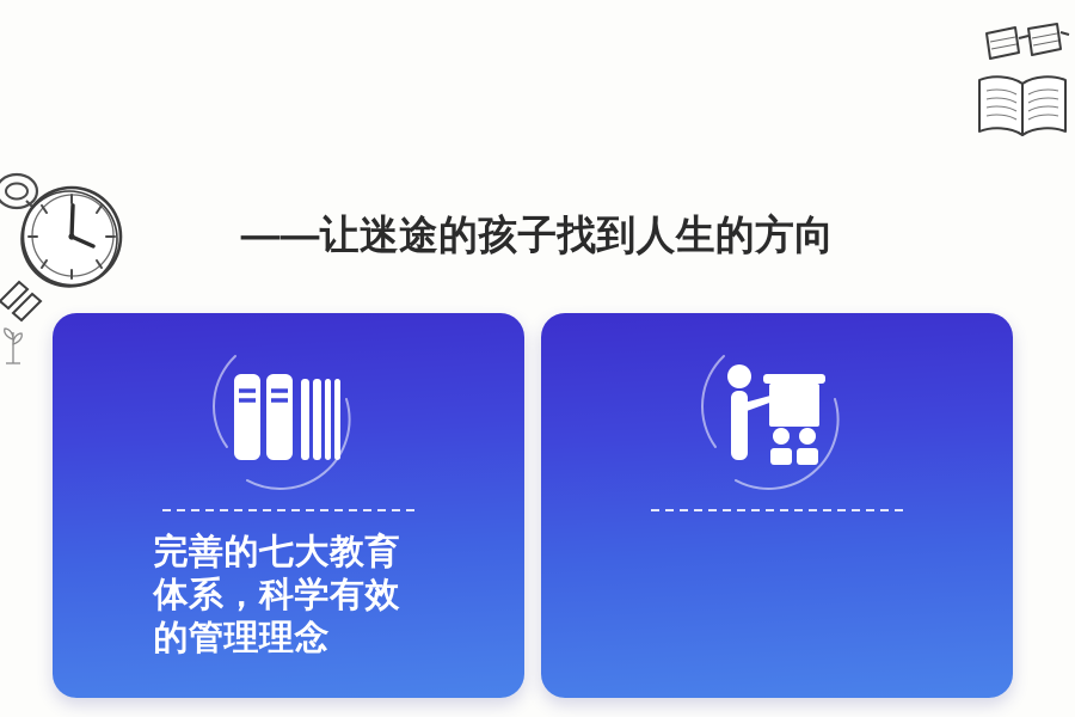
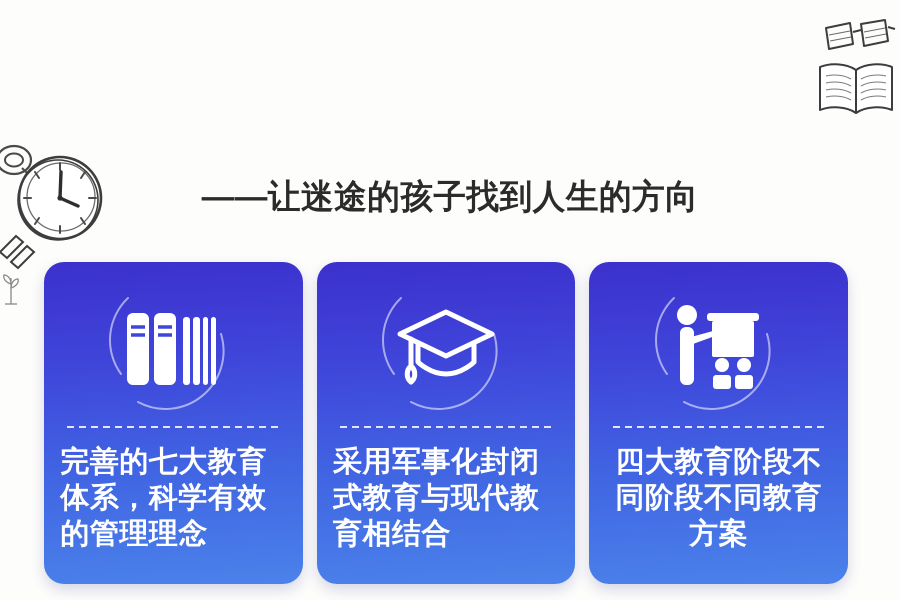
  ——让迷途的孩子找到人生的方向
  完善的七大教育体系，科学有效的管理理念
+ 采用军事化封闭式教育与现代教育相结合
+ 四大教育阶段不同阶段不同教育方案
